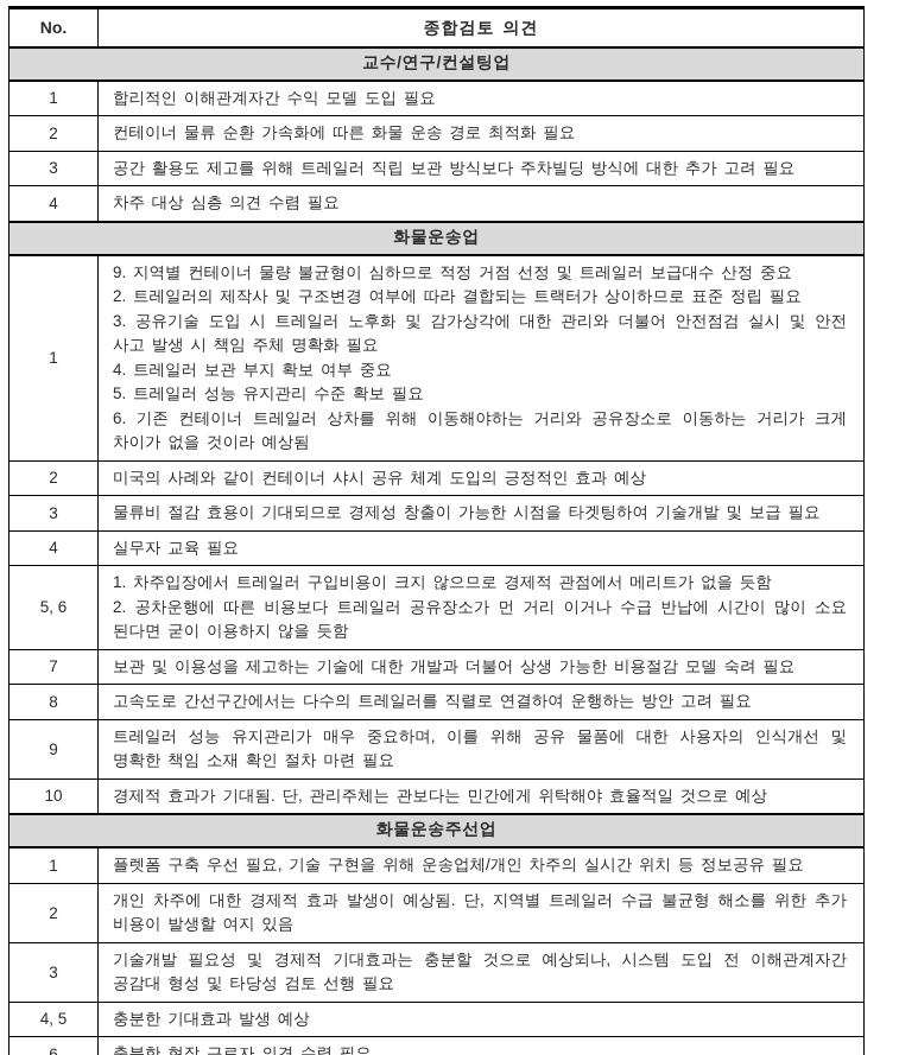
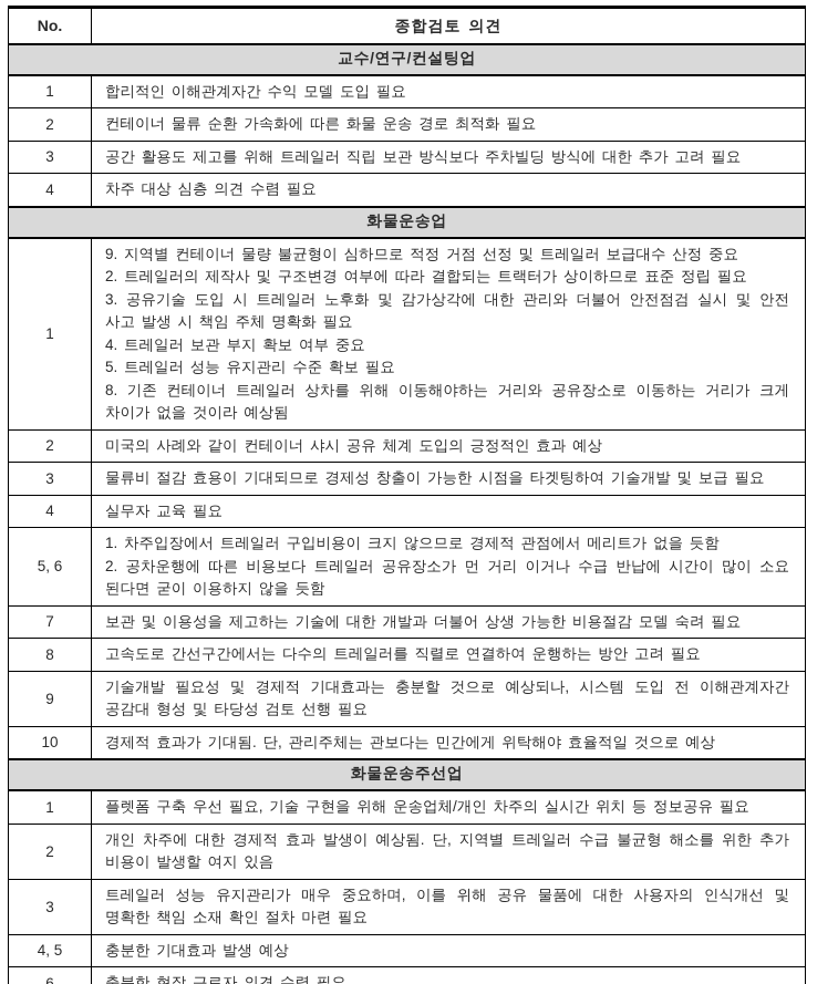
  No.
  종합검토 의견
  교수/연구/컨설팅업
  1
  합리적인 이해관계자간 수익 모델 도입 필요
  2
  컨테이너 물류 순환 가속화에 따른 화물 운송 경로 최적화 필요
  3
  공간 활용도 제고를 위해 트레일러 직립 보관 방식보다 주차빌딩 방식에 대한 추가 고려 필요
  4
  차주 대상 심층 의견 수렴 필요
  화물운송업
  1
  9. 지역별 컨테이너 물량 불균형이 심하므로 적정 거점 선정 및 트레일러 보급대수 산정 중요
  2. 트레일러의 제작사 및 구조변경 여부에 따라 결합되는 트랙터가 상이하므로 표준 정립 필요
  3. 공유기술 도입 시 트레일러 노후화 및 감가상각에 대한 관리와 더불어 안전점검 실시 및 안전 사고 발생 시 책임 주체 명확화 필요
  4. 트레일러 보관 부지 확보 여부 중요
  5. 트레일러 성능 유지관리 수준 확보 필요
- 6. 기존 컨테이너 트레일러 상차를 위해 이동해야하는 거리와 공유장소로 이동하는 거리가 크게 차이가 없을 것이라 예상됨
+ 8. 기존 컨테이너 트레일러 상차를 위해 이동해야하는 거리와 공유장소로 이동하는 거리가 크게 차이가 없을 것이라 예상됨
  2
  미국의 사례와 같이 컨테이너 샤시 공유 체계 도입의 긍정적인 효과 예상
  3
  물류비 절감 효용이 기대되므로 경제성 창출이 가능한 시점을 타겟팅하여 기술개발 및 보급 필요
  4
  실무자 교육 필요
  5, 6
  1. 차주입장에서 트레일러 구입비용이 크지 않으므로 경제적 관점에서 메리트가 없을 듯함
  2. 공차운행에 따른 비용보다 트레일러 공유장소가 먼 거리 이거나 수급 반납에 시간이 많이 소요 된다면 굳이 이용하지 않을 듯함
  7
  보관 및 이용성을 제고하는 기술에 대한 개발과 더불어 상생 가능한 비용절감 모델 숙려 필요
  8
  고속도로 간선구간에서는 다수의 트레일러를 직렬로 연결하여 운행하는 방안 고려 필요
  9
- 트레일러 성능 유지관리가 매우 중요하며, 이를 위해 공유 물품에 대한 사용자의 인식개선 및 명확한 책임 소재 확인 절차 마련 필요
+ 기술개발 필요성 및 경제적 기대효과는 충분할 것으로 예상되나, 시스템 도입 전 이해관계자간 공감대 형성 및 타당성 검토 선행 필요
  10
  경제적 효과가 기대됨. 단, 관리주체는 관보다는 민간에게 위탁해야 효율적일 것으로 예상
  화물운송주선업
  1
  플렛폼 구축 우선 필요, 기술 구현을 위해 운송업체/개인 차주의 실시간 위치 등 정보공유 필요
  2
  개인 차주에 대한 경제적 효과 발생이 예상됨. 단, 지역별 트레일러 수급 불균형 해소를 위한 추가 비용이 발생할 여지 있음
  3
- 기술개발 필요성 및 경제적 기대효과는 충분할 것으로 예상되나, 시스템 도입 전 이해관계자간 공감대 형성 및 타당성 검토 선행 필요
+ 트레일러 성능 유지관리가 매우 중요하며, 이를 위해 공유 물품에 대한 사용자의 인식개선 및 명확한 책임 소재 확인 절차 마련 필요
  4, 5
  충분한 기대효과 발생 예상
  6
  충분한 현장 근로자 의견 수렴 필요
